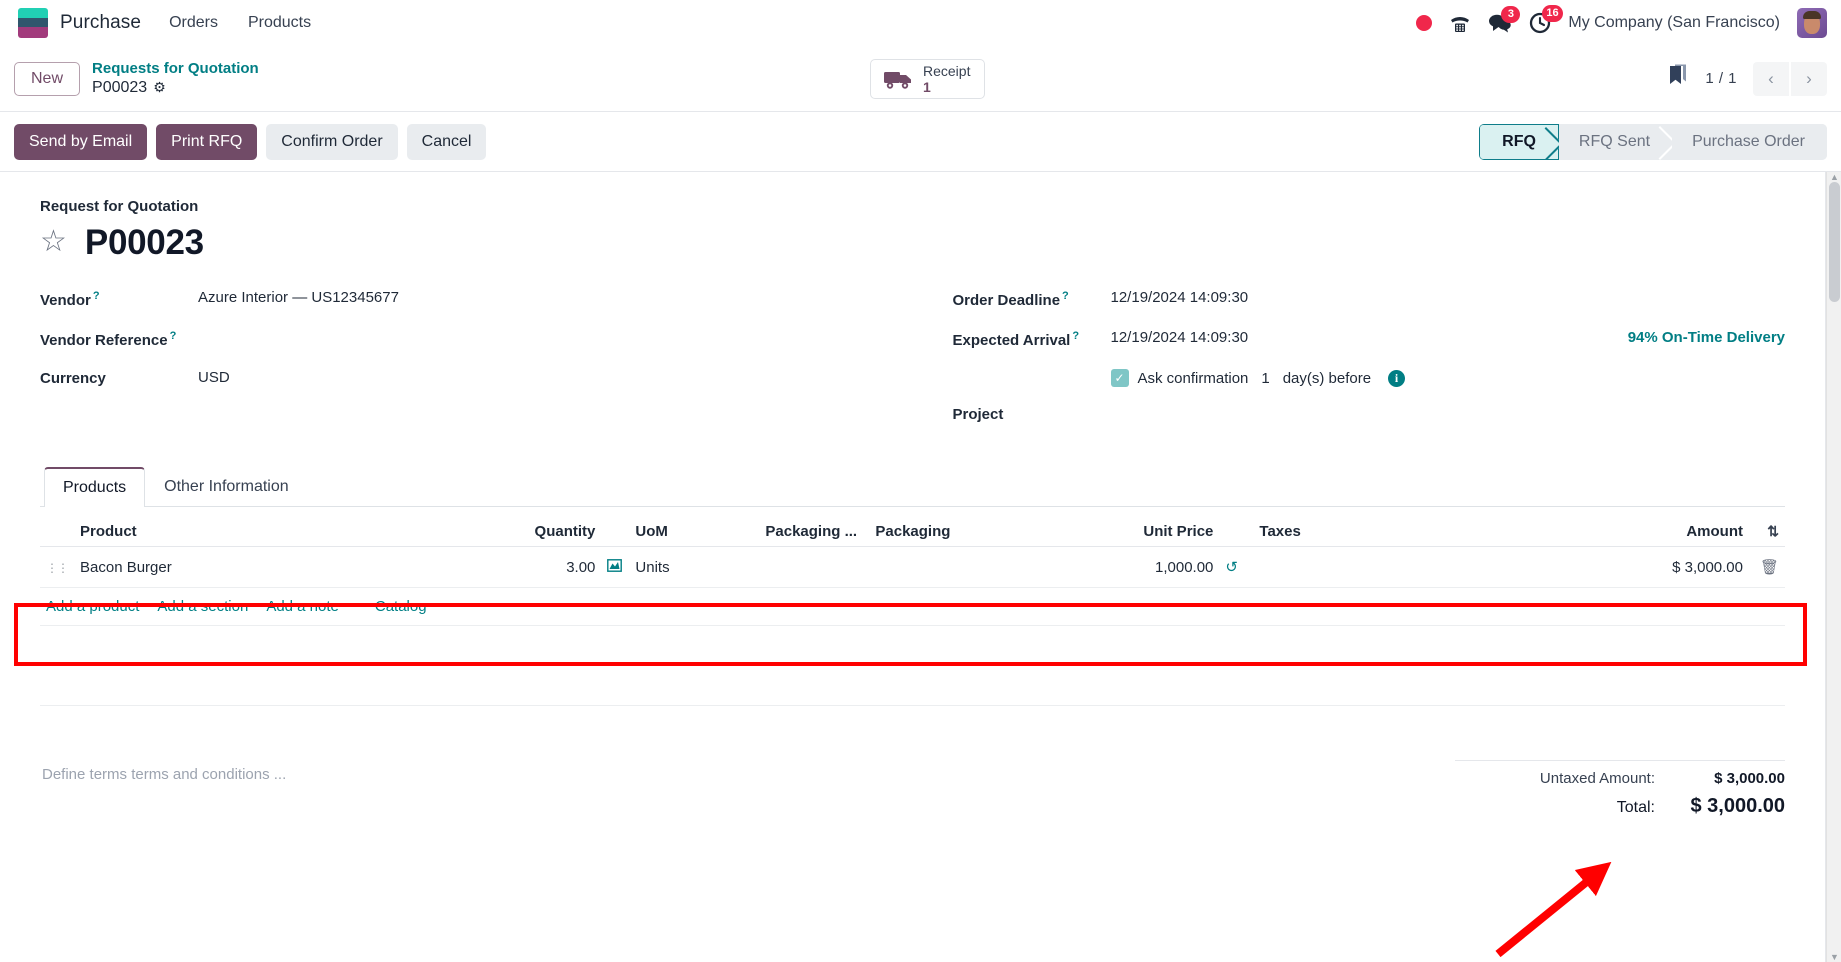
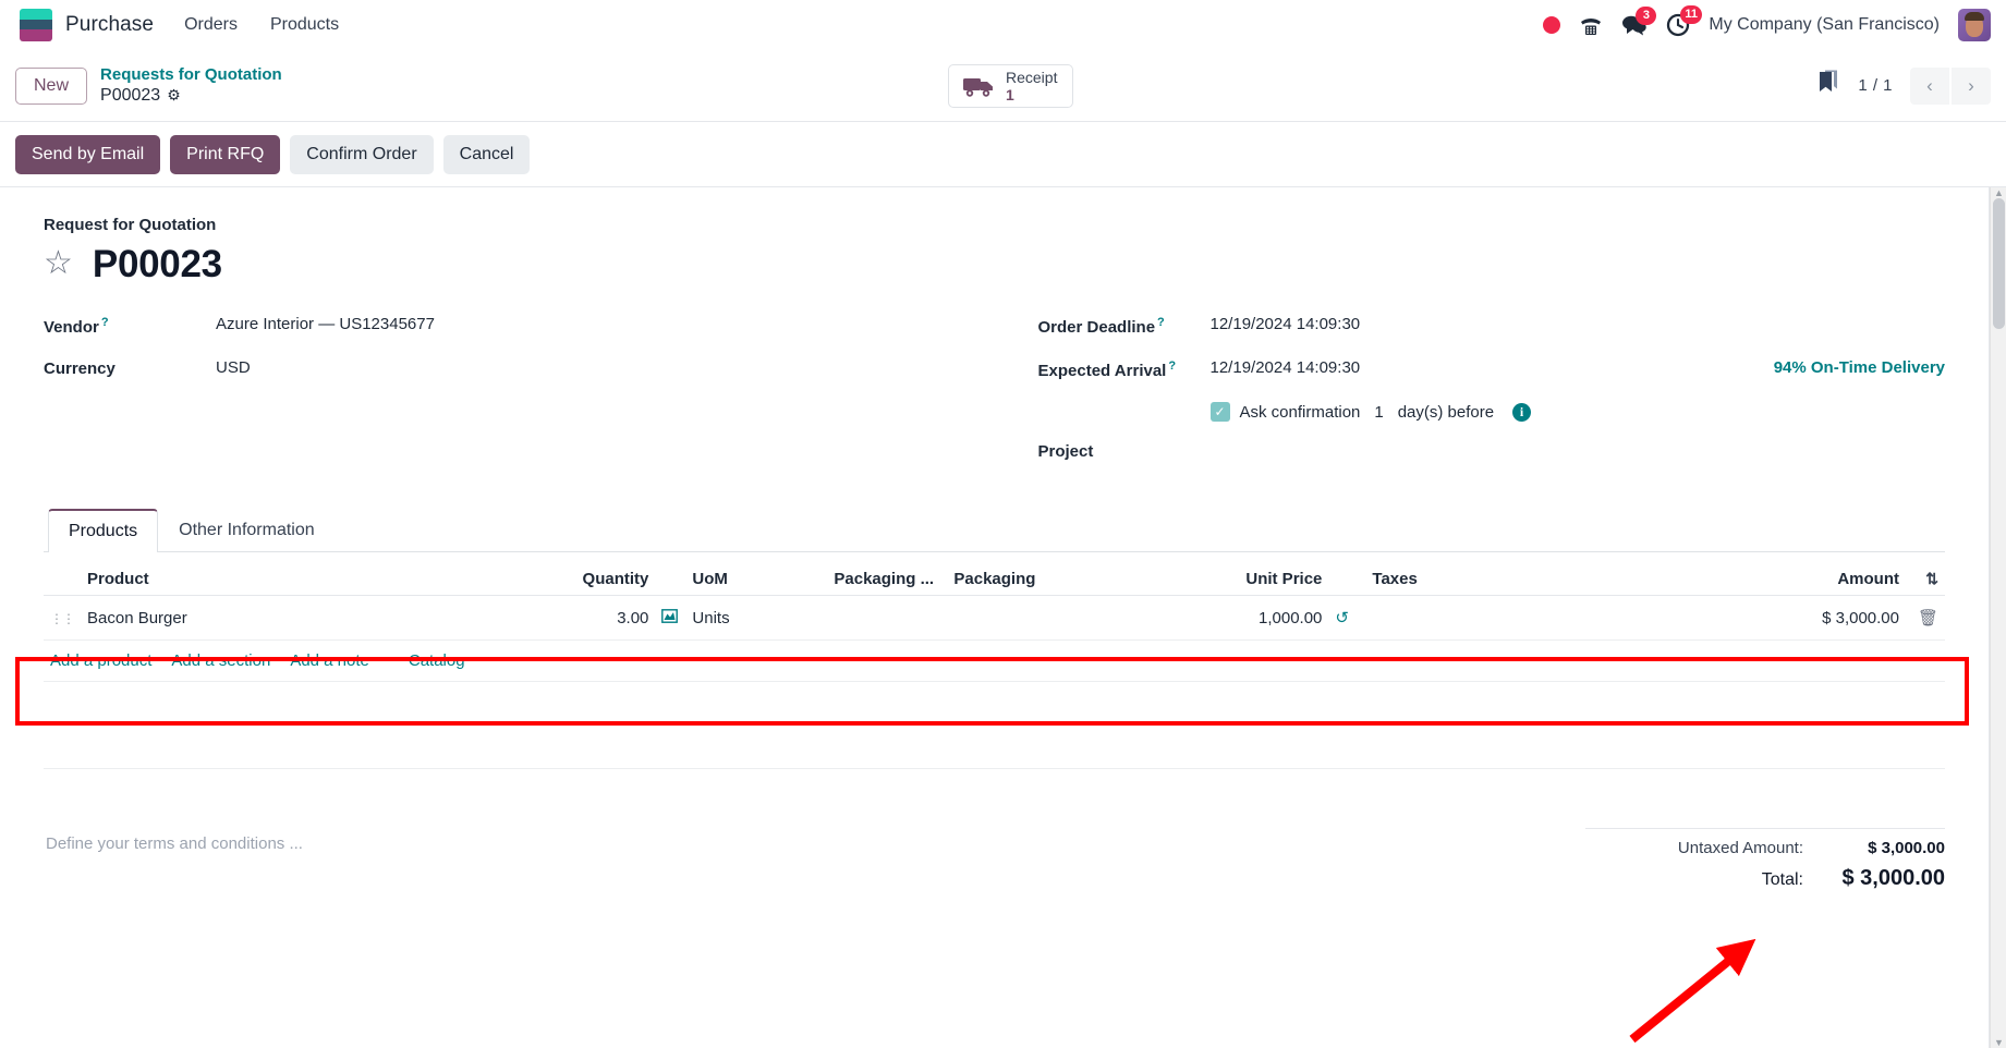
  Purchase
  Orders
  Products
  3
- 16
+ 11
  My Company (San Francisco)
  New
  Requests for Quotation
  P00023
  ⚙
  Receipt
  1
  1 / 1
  ‹
  ›
  Send by Email
  Print RFQ
  Confirm Order
  Cancel
- RFQ
- RFQ Sent
- Purchase Order
  Request for Quotation
  ☆
  P00023
  Vendor ?
  Azure Interior — US12345677
- Vendor Reference ?
  Currency
  USD
  Order Deadline ?
  12/19/2024 14:09:30
  Expected Arrival ?
  12/19/2024 14:09:30
  94% On-Time Delivery
  ✓
  Ask confirmation
  1
  day(s) before
  i
  Project
  Products
  Other Information
  	Product	Quantity		UoM	Packaging ...	Packaging	Unit Price		Taxes	Amount	⇅
  ⋮⋮	Bacon Burger	3.00		Units			1,000.00	↺		$ 3,000.00	🗑
  Add a product
  Add a section
  Add a note
  Catalog
- Define terms terms and conditions ...
+ Define your terms and conditions ...
  Untaxed Amount:
  $ 3,000.00
  Total:
  $ 3,000.00
  ▲
  ▼
